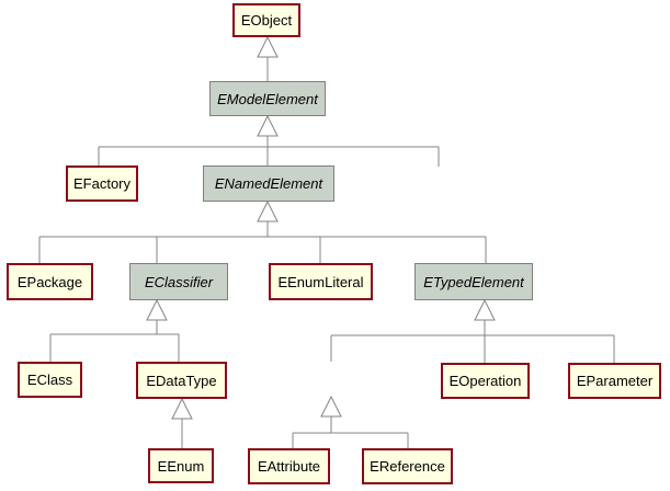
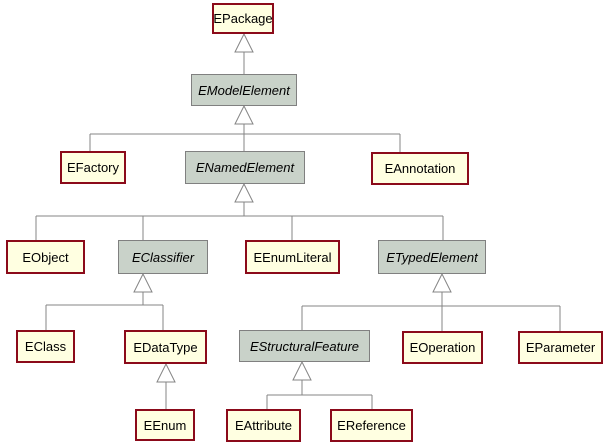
- EObject
+ EPackage
  EModelElement
  EFactory
  ENamedElement
+ EAnnotation
- EPackage
+ EObject
  EClassifier
  EEnumLiteral
  ETypedElement
  EClass
  EDataType
+ EStructuralFeature
  EOperation
  EParameter
  EEnum
  EAttribute
  EReference
